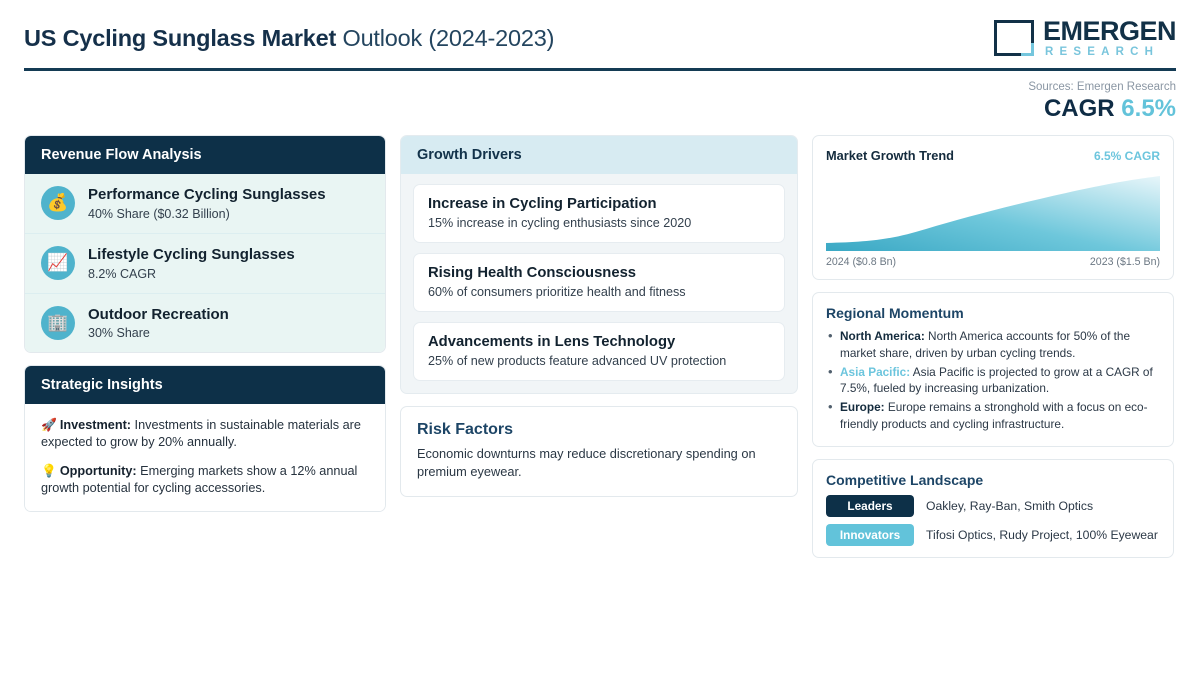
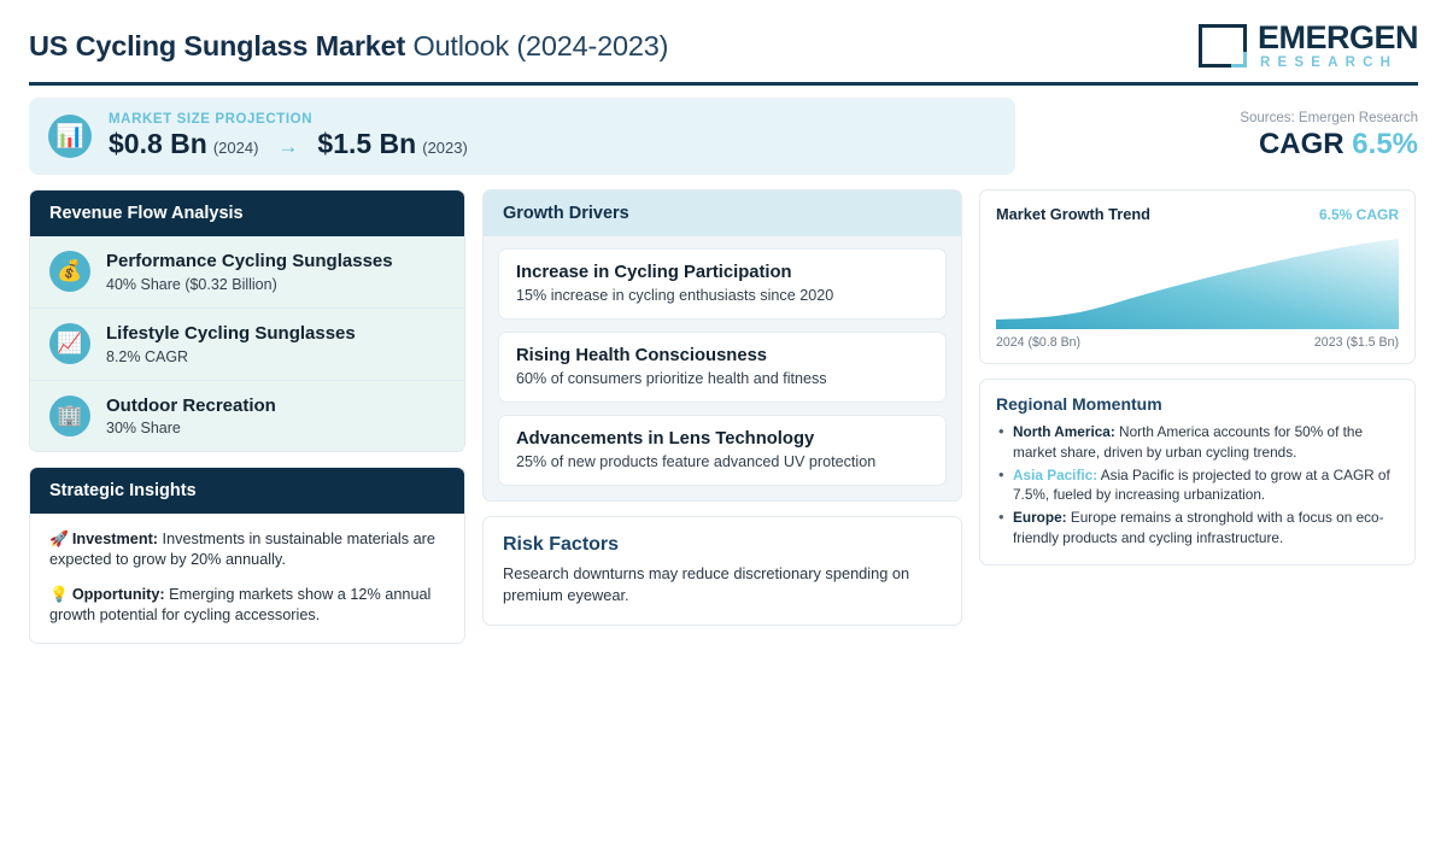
  US Cycling Sunglass Market Outlook (2024-2023)
  EMERGEN
  RESEARCH
+ 📊
+ MARKET SIZE PROJECTION
+ $0.8 Bn
+ (2024)
+ →
+ $1.5 Bn
+ (2023)
  Sources: Emergen Research
  CAGR 6.5%
  Revenue Flow Analysis
  💰
  Performance Cycling Sunglasses
  40% Share ($0.32 Billion)
  📈
  Lifestyle Cycling Sunglasses
  8.2% CAGR
  🏢
  Outdoor Recreation
  30% Share
  Strategic Insights
  🚀 Investment: Investments in sustainable materials are expected to grow by 20% annually.
  💡 Opportunity: Emerging markets show a 12% annual growth potential for cycling accessories.
  Growth Drivers
  Increase in Cycling Participation
  15% increase in cycling enthusiasts since 2020
  Rising Health Consciousness
  60% of consumers prioritize health and fitness
  Advancements in Lens Technology
  25% of new products feature advanced UV protection
  Risk Factors
- Economic downturns may reduce discretionary spending on premium eyewear.
+ Research downturns may reduce discretionary spending on premium eyewear.
  Market Growth Trend
  6.5% CAGR
  2024 ($0.8 Bn)
  2023 ($1.5 Bn)
  Regional Momentum
  North America: North America accounts for 50% of the market share, driven by urban cycling trends.
  Asia Pacific: Asia Pacific is projected to grow at a CAGR of 7.5%, fueled by increasing urbanization.
  Europe: Europe remains a stronghold with a focus on eco-friendly products and cycling infrastructure.
- Competitive Landscape
- Leaders
- Oakley, Ray-Ban, Smith Optics
- Innovators
- Tifosi Optics, Rudy Project, 100% Eyewear
